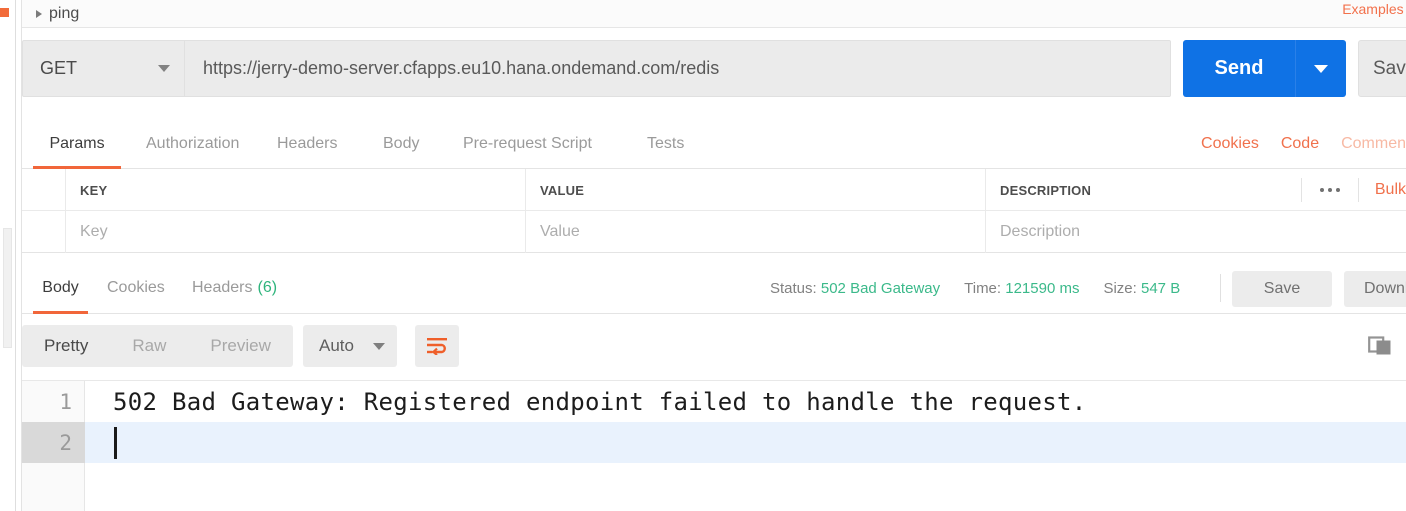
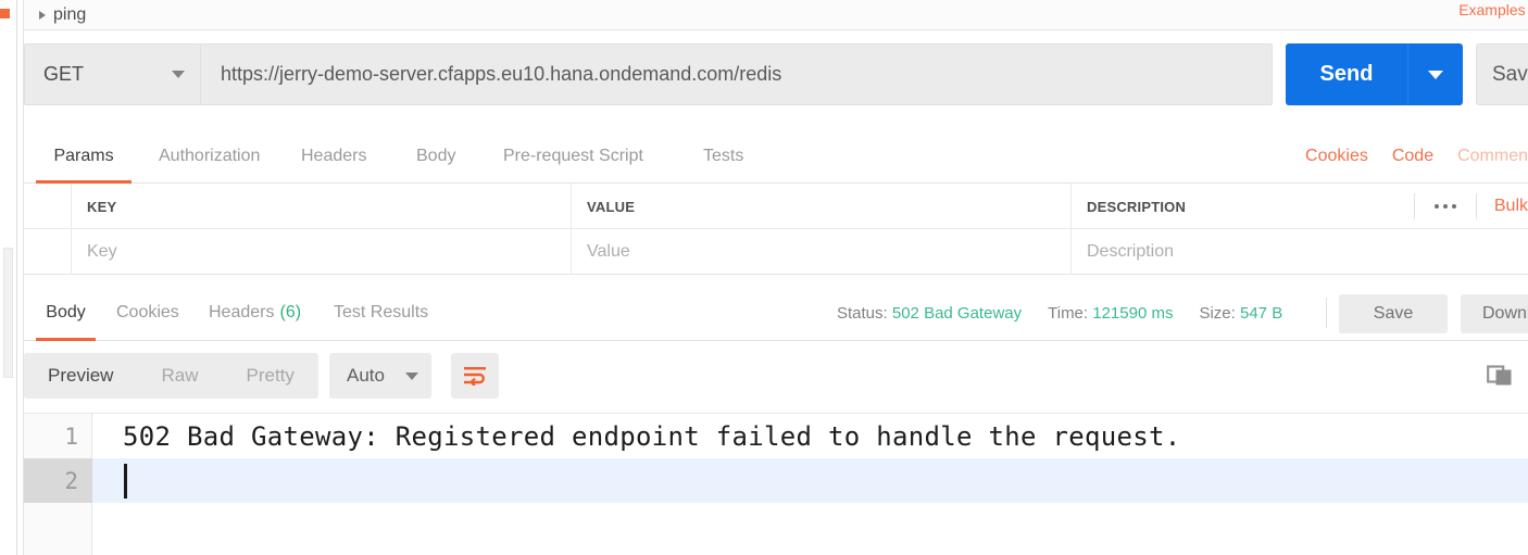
  ping
  Examples
  GET
  https://jerry-demo-server.cfapps.eu10.hana.ondemand.com/redis
  Send
  Sav
  Params
  Authorization
  Headers
  Body
  Pre-request Script
  Tests
  Cookies
  Code
  Commen
  KEY
  VALUE
  DESCRIPTION
  Bulk
  Key
  Value
  Description
  Body
  Cookies
  Headers
  (6)
+ Test Results
  Status: 502 Bad Gateway
  Time: 121590 ms
  Size: 547 B
  Save
- Pretty
+ Preview
  Raw
- Preview
+ Pretty
  Auto
  1
  502 Bad Gateway: Registered endpoint failed to handle the request.
  2
